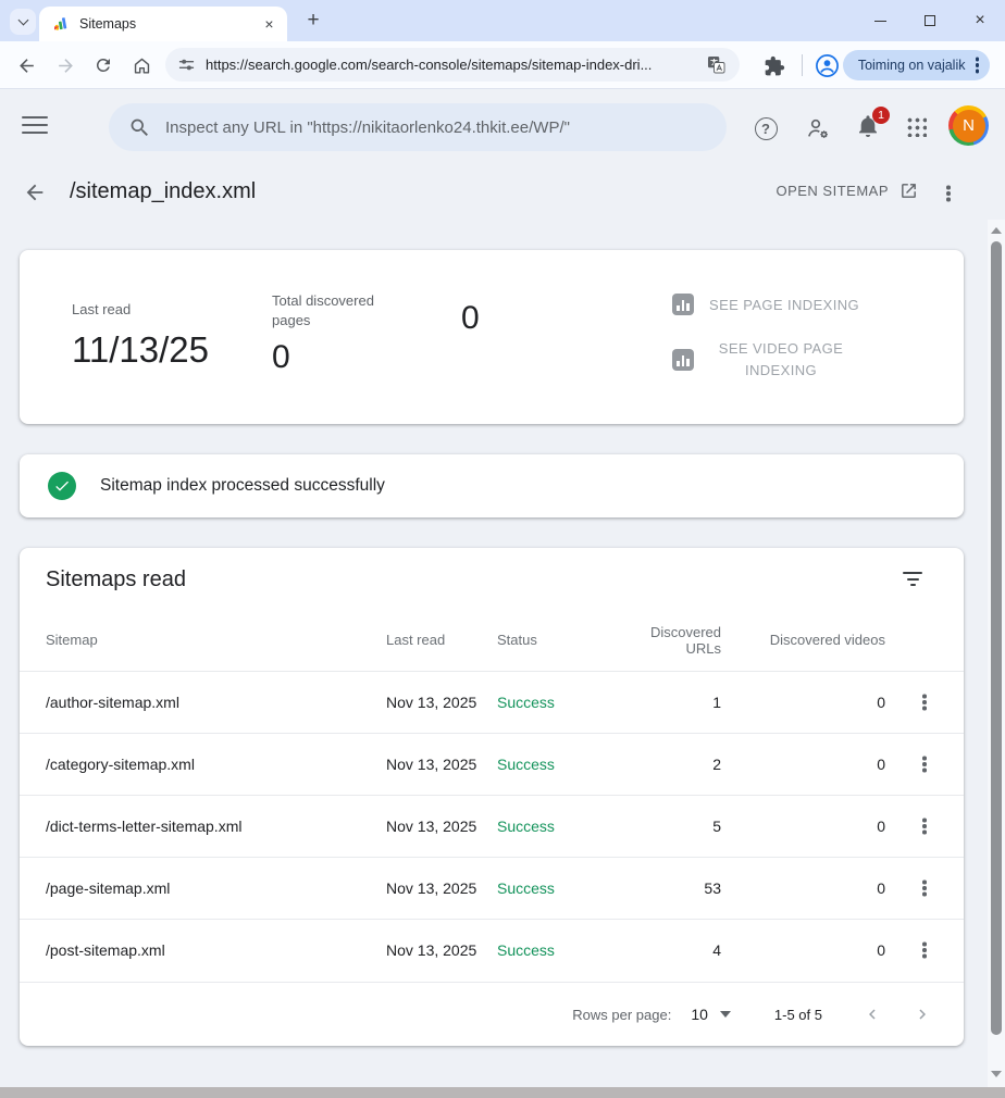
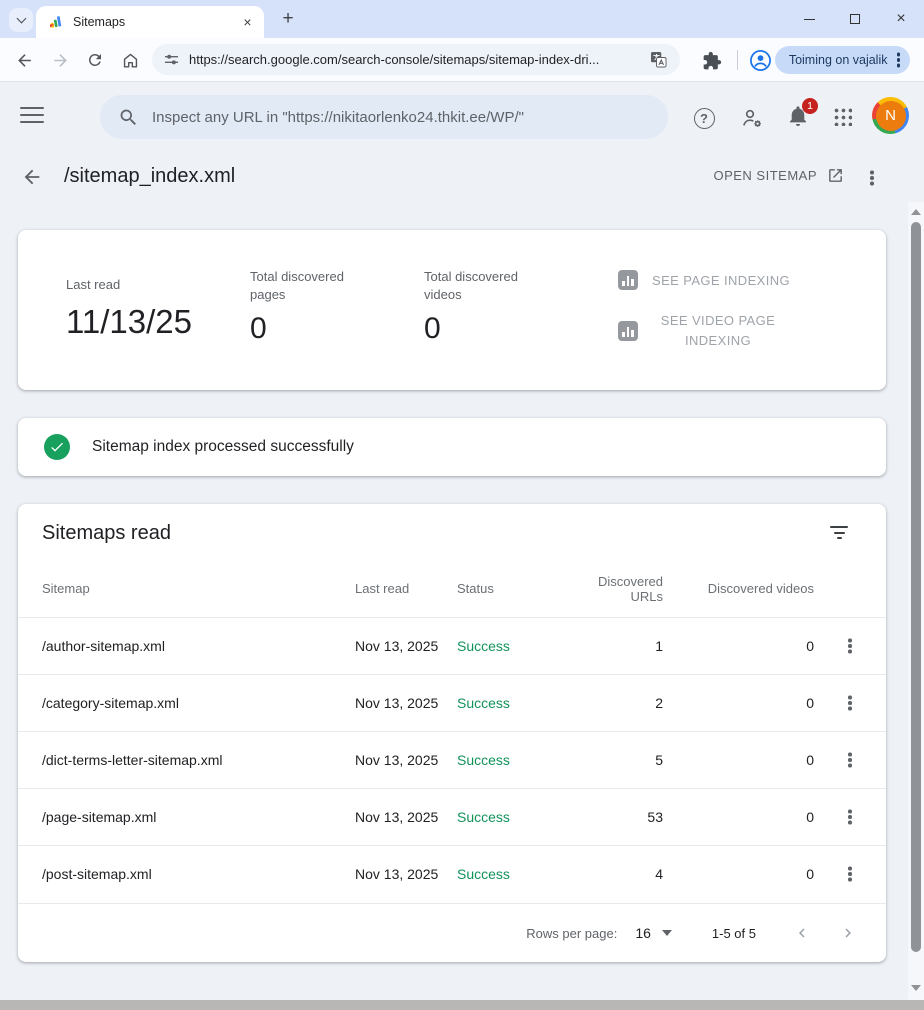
  Sitemaps
  ×
  +
  ×
  https://search.google.com/search-console/sitemaps/sitemap-index-dri...
  Toiming on vajalik
  Inspect any URL in "https://nikitaorlenko24.thkit.ee/WP/"
  ?
  1
  N
  /sitemap_index.xml
  OPEN SITEMAP
  Last read
  11/13/25
  Total discovered pages
  0
+ Total discovered videos
  0
  SEE PAGE INDEXING
  SEE VIDEO PAGE INDEXING
  Sitemap index processed successfully
  Sitemaps read
  Sitemap
  Last read
  Status
  Discovered URLs
  Discovered videos
  /author-sitemap.xml
  Nov 13, 2025
  Success
  1
  0
  /category-sitemap.xml
  Nov 13, 2025
  Success
  2
  0
  /dict-terms-letter-sitemap.xml
  Nov 13, 2025
  Success
  5
  0
  /page-sitemap.xml
  Nov 13, 2025
  Success
  53
  0
  /post-sitemap.xml
  Nov 13, 2025
  Success
  4
  0
  Rows per page:
- 10
+ 16
  1-5 of 5
